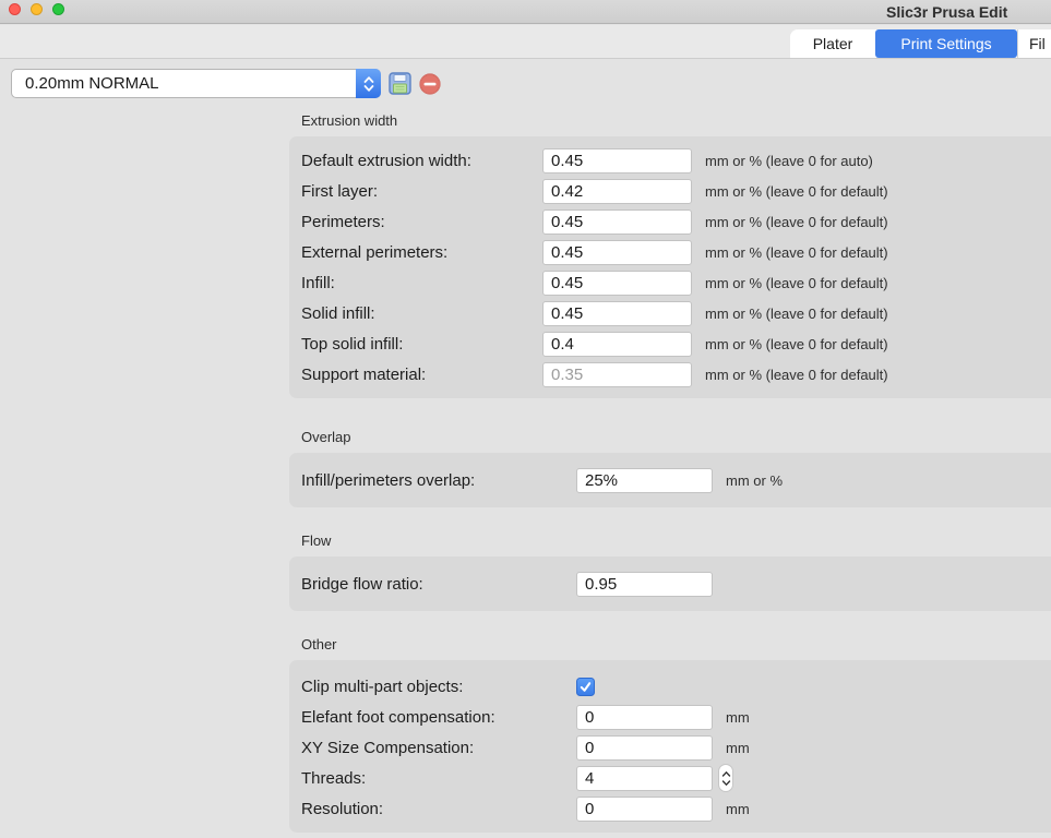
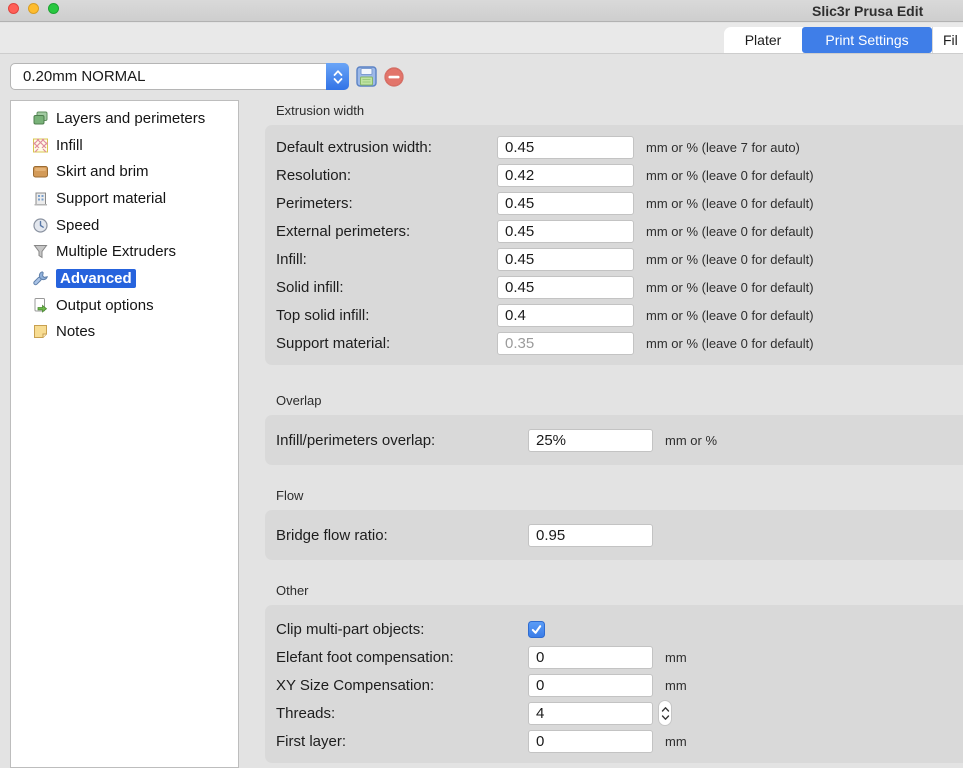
  Slic3r Prusa Edit
  Plater
  Print Settings
  Fil
  0.20mm NORMAL
+ Layers and perimeters
+ Infill
+ Skirt and brim
+ Support material
+ Speed
+ Multiple Extruders
+ Advanced
+ Output options
+ Notes
  Extrusion width
  Default extrusion width:
  0.45
- mm or % (leave 0 for auto)
+ mm or % (leave 7 for auto)
- First layer:
+ Resolution:
  0.42
  mm or % (leave 0 for default)
  Perimeters:
  0.45
  mm or % (leave 0 for default)
  External perimeters:
  0.45
  mm or % (leave 0 for default)
  Infill:
  0.45
  mm or % (leave 0 for default)
  Solid infill:
  0.45
  mm or % (leave 0 for default)
  Top solid infill:
  0.4
  mm or % (leave 0 for default)
  Support material:
  0.35
  mm or % (leave 0 for default)
  Overlap
  Infill/perimeters overlap:
  25%
  mm or %
  Flow
  Bridge flow ratio:
  0.95
  Other
  Clip multi-part objects:
  Elefant foot compensation:
  0
  mm
  XY Size Compensation:
  0
  mm
  Threads:
  4
- Resolution:
+ First layer:
  0
  mm
